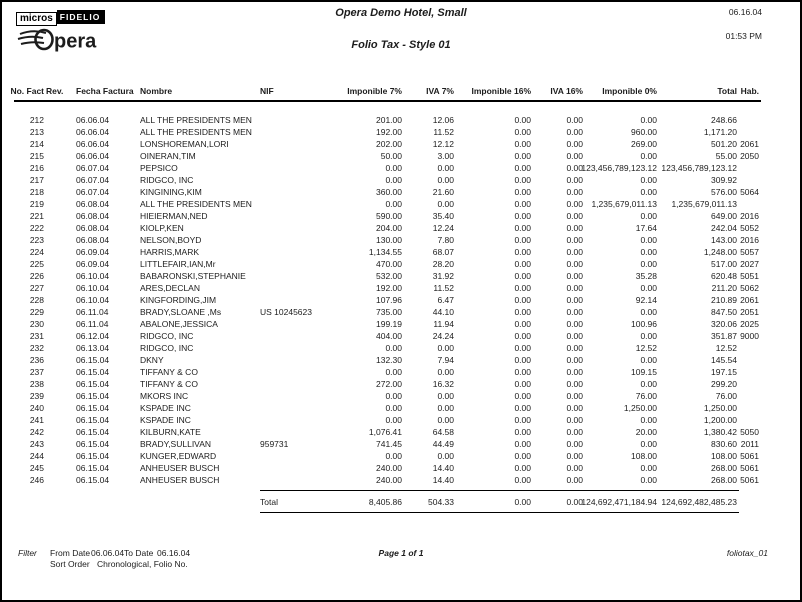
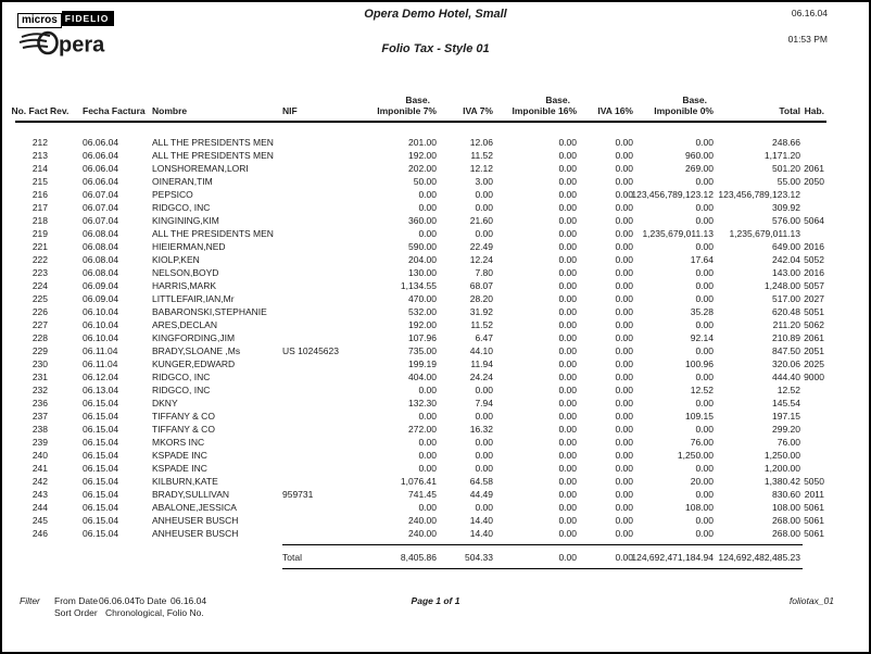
  micros FIDELIO
  pera
  Opera Demo Hotel, Small
  Folio Tax - Style 01
  06.16.04
  01:53 PM
+ 					Base.		Base.		Base.
  No. Fact	Rev.	Fecha Factura	Nombre	NIF	Imponible 7%	IVA 7%	Imponible 16%	IVA 16%	Imponible 0%	Total	Hab.
  212		06.06.04	ALL THE PRESIDENTS MEN		201.00	12.06	0.00	0.00	0.00	248.66
  213		06.06.04	ALL THE PRESIDENTS MEN		192.00	11.52	0.00	0.00	960.00	1,171.20
  214		06.06.04	LONSHOREMAN,LORI		202.00	12.12	0.00	0.00	269.00	501.20	2061
  215		06.06.04	OINERAN,TIM		50.00	3.00	0.00	0.00	0.00	55.00	2050
  216		06.07.04	PEPSICO		0.00	0.00	0.00	0.00	123,456,789,123.12	123,456,789,123.12
  217		06.07.04	RIDGCO, INC		0.00	0.00	0.00	0.00	0.00	309.92
  218		06.07.04	KINGINING,KIM		360.00	21.60	0.00	0.00	0.00	576.00	5064
  219		06.08.04	ALL THE PRESIDENTS MEN		0.00	0.00	0.00	0.00	1,235,679,011.13	1,235,679,011.13
- 221		06.08.04	HIEIERMAN,NED		590.00	35.40	0.00	0.00	0.00	649.00	2016
+ 221		06.08.04	HIEIERMAN,NED		590.00	22.49	0.00	0.00	0.00	649.00	2016
  222		06.08.04	KIOLP,KEN		204.00	12.24	0.00	0.00	17.64	242.04	5052
  223		06.08.04	NELSON,BOYD		130.00	7.80	0.00	0.00	0.00	143.00	2016
  224		06.09.04	HARRIS,MARK		1,134.55	68.07	0.00	0.00	0.00	1,248.00	5057
  225		06.09.04	LITTLEFAIR,IAN,Mr		470.00	28.20	0.00	0.00	0.00	517.00	2027
  226		06.10.04	BABARONSKI,STEPHANIE		532.00	31.92	0.00	0.00	35.28	620.48	5051
  227		06.10.04	ARES,DECLAN		192.00	11.52	0.00	0.00	0.00	211.20	5062
  228		06.10.04	KINGFORDING,JIM		107.96	6.47	0.00	0.00	92.14	210.89	2061
  229		06.11.04	BRADY,SLOANE ,Ms	US 10245623	735.00	44.10	0.00	0.00	0.00	847.50	2051
- 230		06.11.04	ABALONE,JESSICA		199.19	11.94	0.00	0.00	100.96	320.06	2025
+ 230		06.11.04	KUNGER,EDWARD		199.19	11.94	0.00	0.00	100.96	320.06	2025
- 231		06.12.04	RIDGCO, INC		404.00	24.24	0.00	0.00	0.00	351.87	9000
+ 231		06.12.04	RIDGCO, INC		404.00	24.24	0.00	0.00	0.00	444.40	9000
  232		06.13.04	RIDGCO, INC		0.00	0.00	0.00	0.00	12.52	12.52
  236		06.15.04	DKNY		132.30	7.94	0.00	0.00	0.00	145.54
  237		06.15.04	TIFFANY & CO		0.00	0.00	0.00	0.00	109.15	197.15
  238		06.15.04	TIFFANY & CO		272.00	16.32	0.00	0.00	0.00	299.20
  239		06.15.04	MKORS INC		0.00	0.00	0.00	0.00	76.00	76.00
  240		06.15.04	KSPADE INC		0.00	0.00	0.00	0.00	1,250.00	1,250.00
  241		06.15.04	KSPADE INC		0.00	0.00	0.00	0.00	0.00	1,200.00
  242		06.15.04	KILBURN,KATE		1,076.41	64.58	0.00	0.00	20.00	1,380.42	5050
  243		06.15.04	BRADY,SULLIVAN	959731	741.45	44.49	0.00	0.00	0.00	830.60	2011
- 244		06.15.04	KUNGER,EDWARD		0.00	0.00	0.00	0.00	108.00	108.00	5061
+ 244		06.15.04	ABALONE,JESSICA		0.00	0.00	0.00	0.00	108.00	108.00	5061
  245		06.15.04	ANHEUSER BUSCH		240.00	14.40	0.00	0.00	0.00	268.00	5061
  246		06.15.04	ANHEUSER BUSCH		240.00	14.40	0.00	0.00	0.00	268.00	5061
  				Total	8,405.86	504.33	0.00	0.00	124,692,471,184.94	124,692,482,485.23
  Filter
  From Date
  06.06.04
  To Date
  06.16.04
  Sort Order
  Chronological, Folio No.
  Page 1 of 1
  foliotax_01
